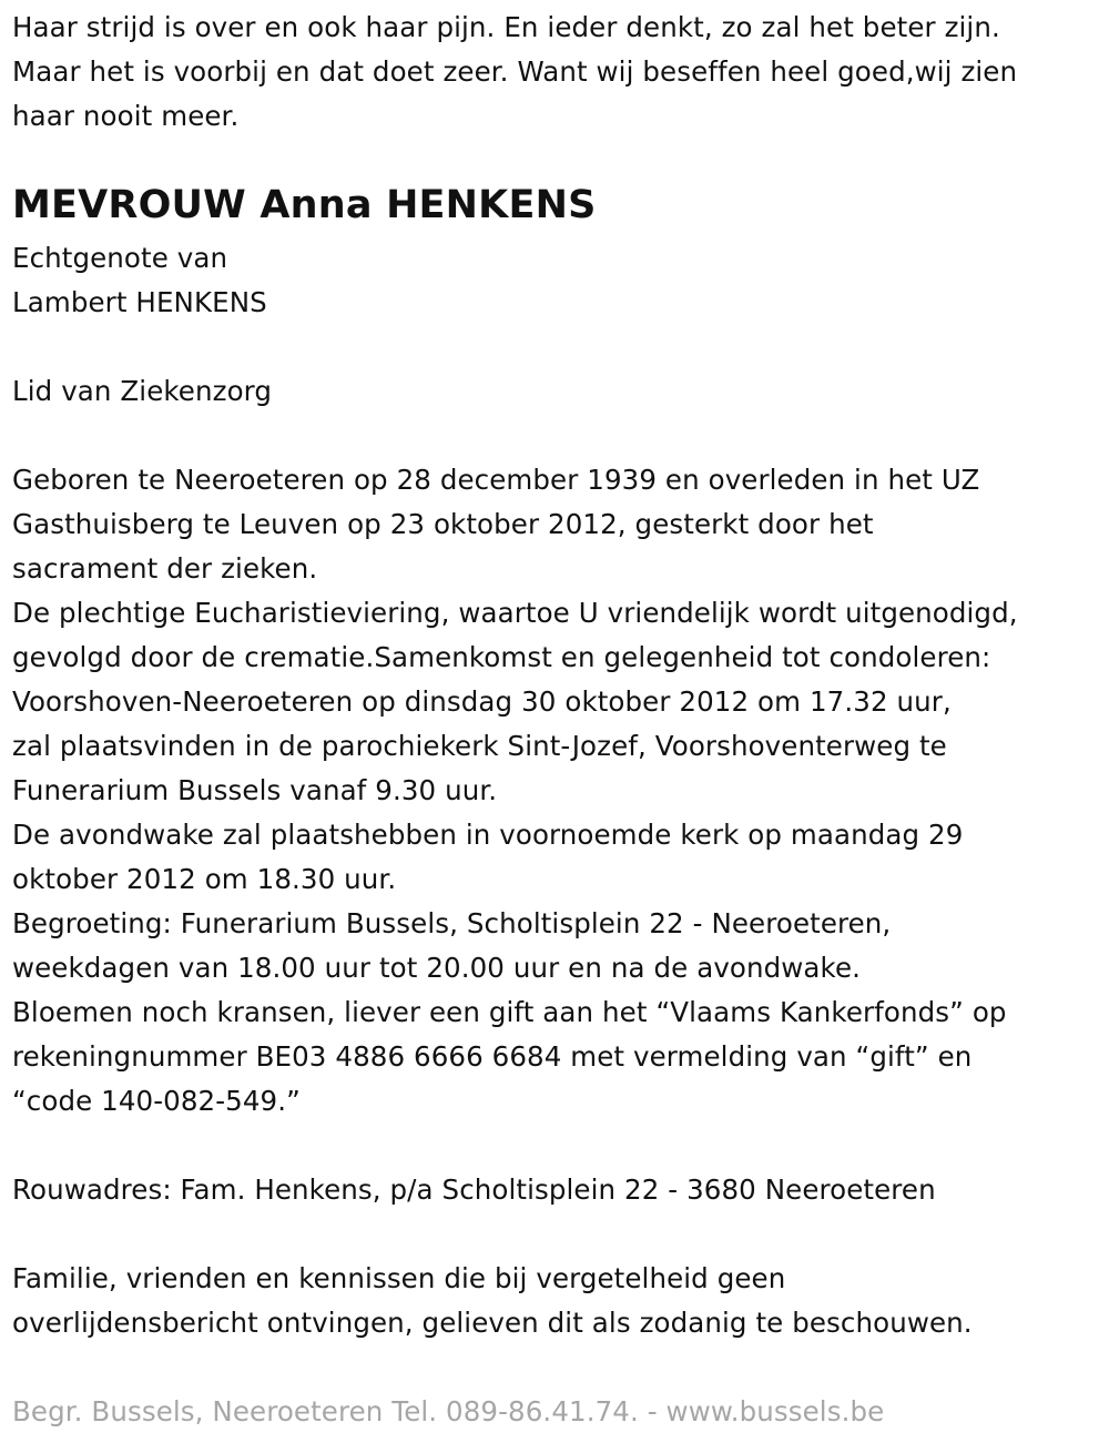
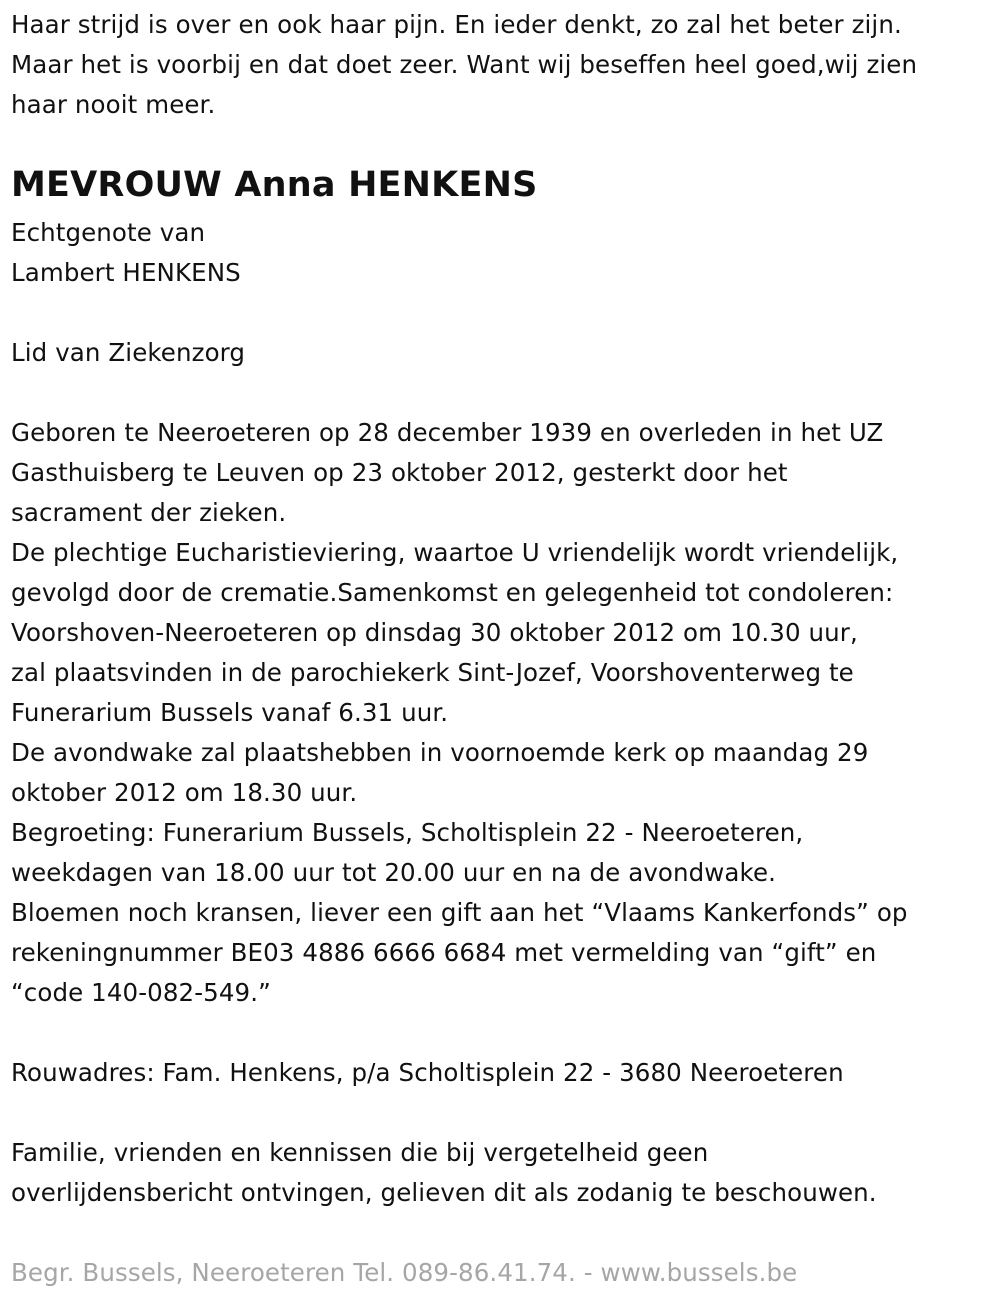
  Haar strijd is over en ook haar pijn. En ieder denkt, zo zal het beter zijn.
  Maar het is voorbij en dat doet zeer. Want wij beseffen heel goed,wij zien
  haar nooit meer.
  MEVROUW Anna HENKENS
  Echtgenote van
  Lambert HENKENS
  Lid van Ziekenzorg
  Geboren te Neeroeteren op 28 december 1939 en overleden in het UZ
  Gasthuisberg te Leuven op 23 oktober 2012, gesterkt door het
  sacrament der zieken.
- De plechtige Eucharistieviering, waartoe U vriendelijk wordt uitgenodigd,
+ De plechtige Eucharistieviering, waartoe U vriendelijk wordt vriendelijk,
  gevolgd door de crematie.Samenkomst en gelegenheid tot condoleren:
- Voorshoven-Neeroeteren op dinsdag 30 oktober 2012 om 17.32 uur,
+ Voorshoven-Neeroeteren op dinsdag 30 oktober 2012 om 10.30 uur,
  zal plaatsvinden in de parochiekerk Sint-Jozef, Voorshoventerweg te
- Funerarium Bussels vanaf 9.30 uur.
+ Funerarium Bussels vanaf 6.31 uur.
  De avondwake zal plaatshebben in voornoemde kerk op maandag 29
  oktober 2012 om 18.30 uur.
  Begroeting: Funerarium Bussels, Scholtisplein 22 - Neeroeteren,
  weekdagen van 18.00 uur tot 20.00 uur en na de avondwake.
  Bloemen noch kransen, liever een gift aan het “Vlaams Kankerfonds” op
  rekeningnummer BE03 4886 6666 6684 met vermelding van “gift” en
  “code 140-082-549.”
  Rouwadres: Fam. Henkens, p/a Scholtisplein 22 - 3680 Neeroeteren
  Familie, vrienden en kennissen die bij vergetelheid geen
  overlijdensbericht ontvingen, gelieven dit als zodanig te beschouwen.
  Begr. Bussels, Neeroeteren Tel. 089-86.41.74. - www.bussels.be
